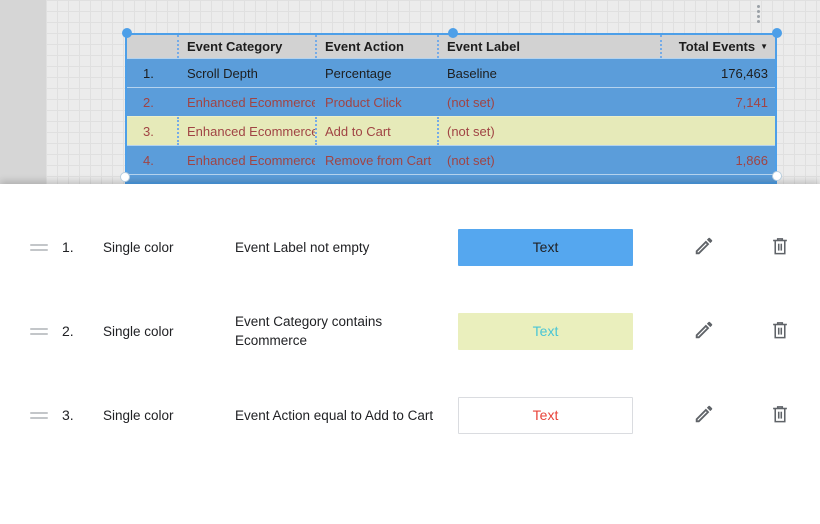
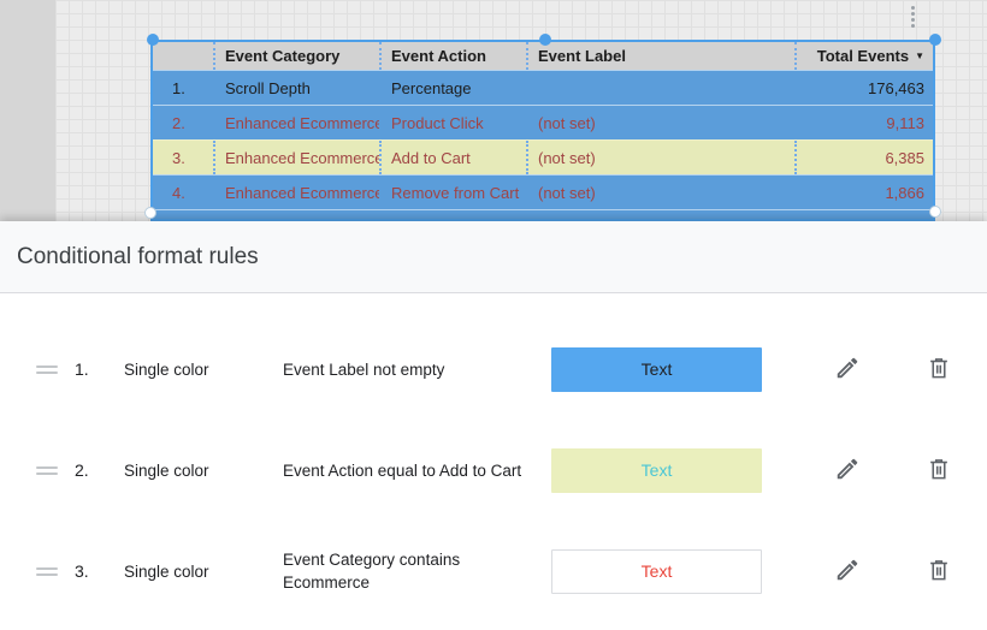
  Event Category
  Event Action
  Event Label
  Total Events
  ▼
  1.
  Scroll Depth
  Percentage
- Baseline
  176,463
  2.
  Enhanced Ecommerce
  Product Click
  (not set)
- 7,141
+ 9,113
  3.
  Enhanced Ecommerce
  Add to Cart
  (not set)
+ 6,385
  4.
  Enhanced Ecommerce
  Remove from Cart
  (not set)
  1,866
+ Conditional format rules
  1.
  Single color
  Event Label not empty
  Text
  2.
  Single color
- Event Category contains Ecommerce
+ Event Action equal to Add to Cart
  Text
  3.
  Single color
- Event Action equal to Add to Cart
+ Event Category contains Ecommerce
  Text
